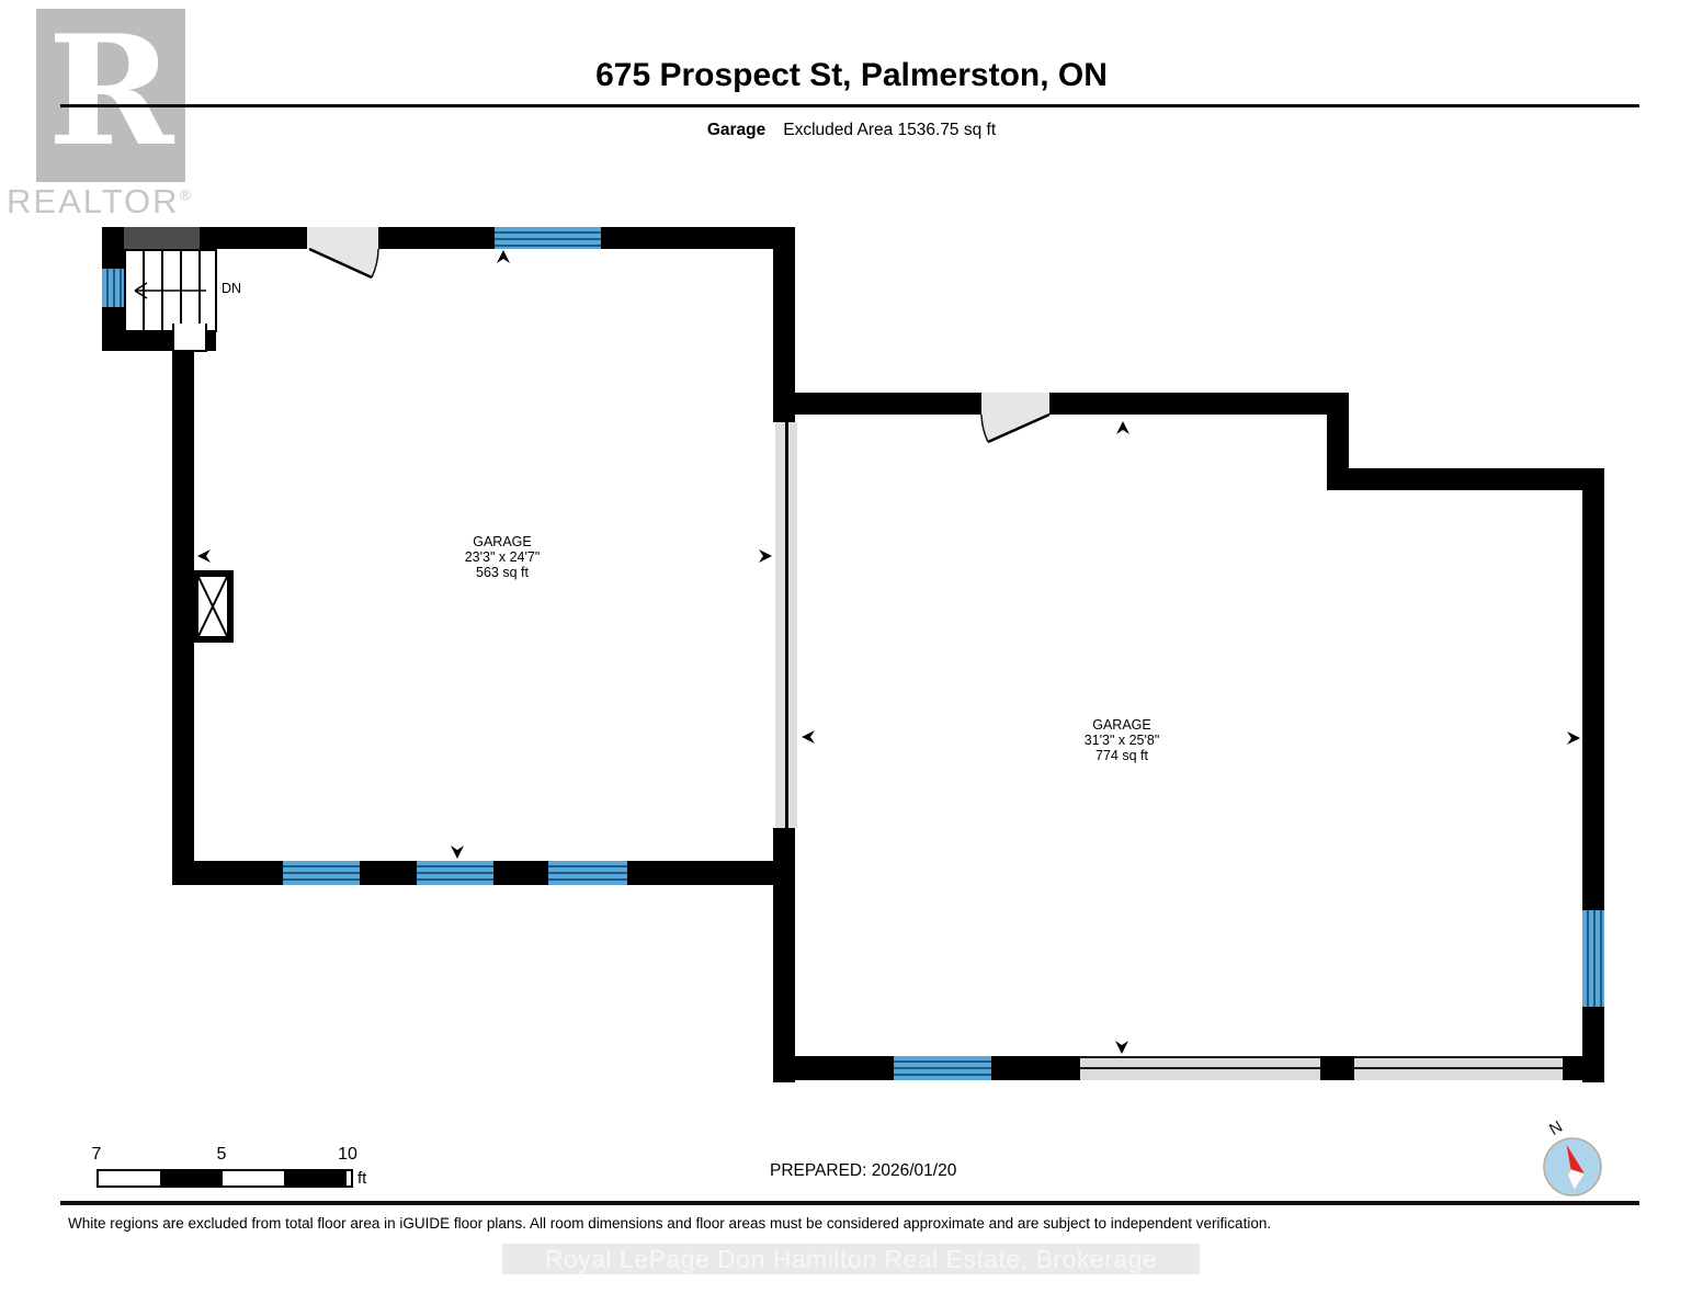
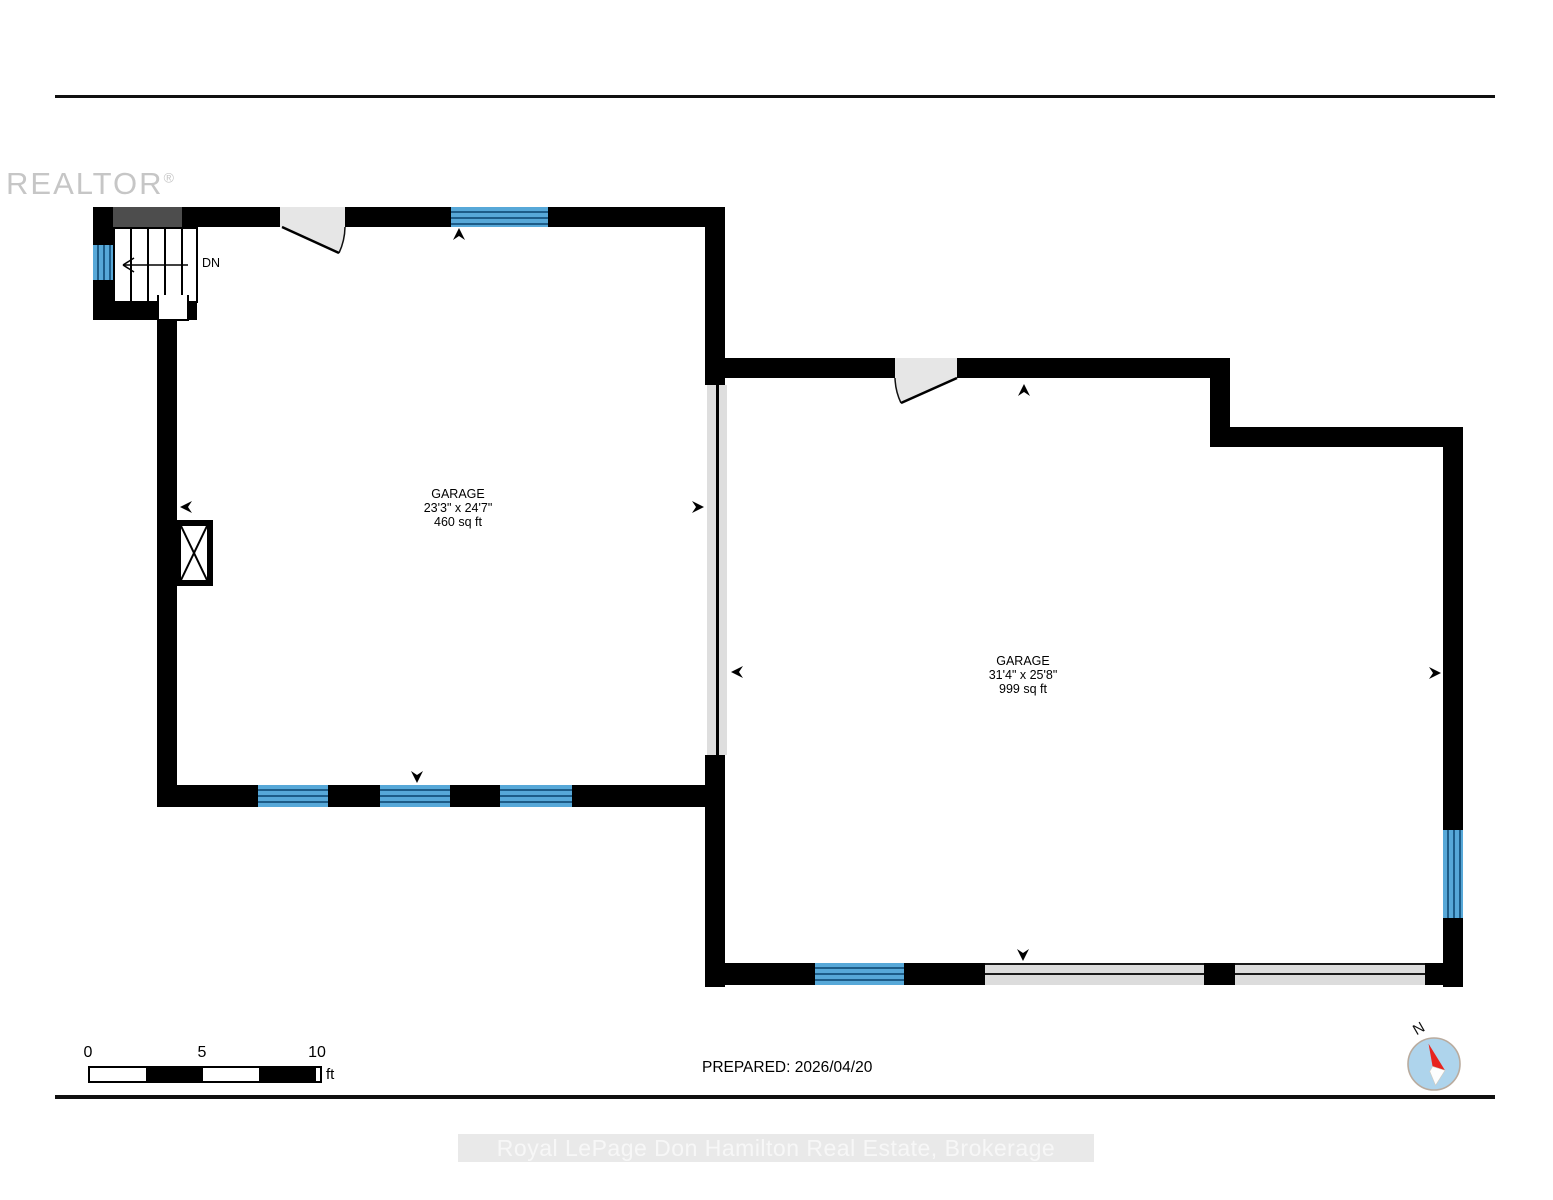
- R
  REALTOR®
- 675 Prospect St, Palmerston, ON
- Garage
- Excluded Area 1536.75 sq ft
  DN
  GARAGE
  23'3" x 24'7"
- 563 sq ft
+ 460 sq ft
  GARAGE
- 31'3" x 25'8"
+ 31'4" x 25'8"
- 774 sq ft
+ 999 sq ft
- 7
+ 0
  5
  10
  ft
- PREPARED: 2026/01/20
+ PREPARED: 2026/04/20
- White regions are excluded from total floor area in iGUIDE floor plans. All room dimensions and floor areas must be considered approximate and are subject to independent verification.
